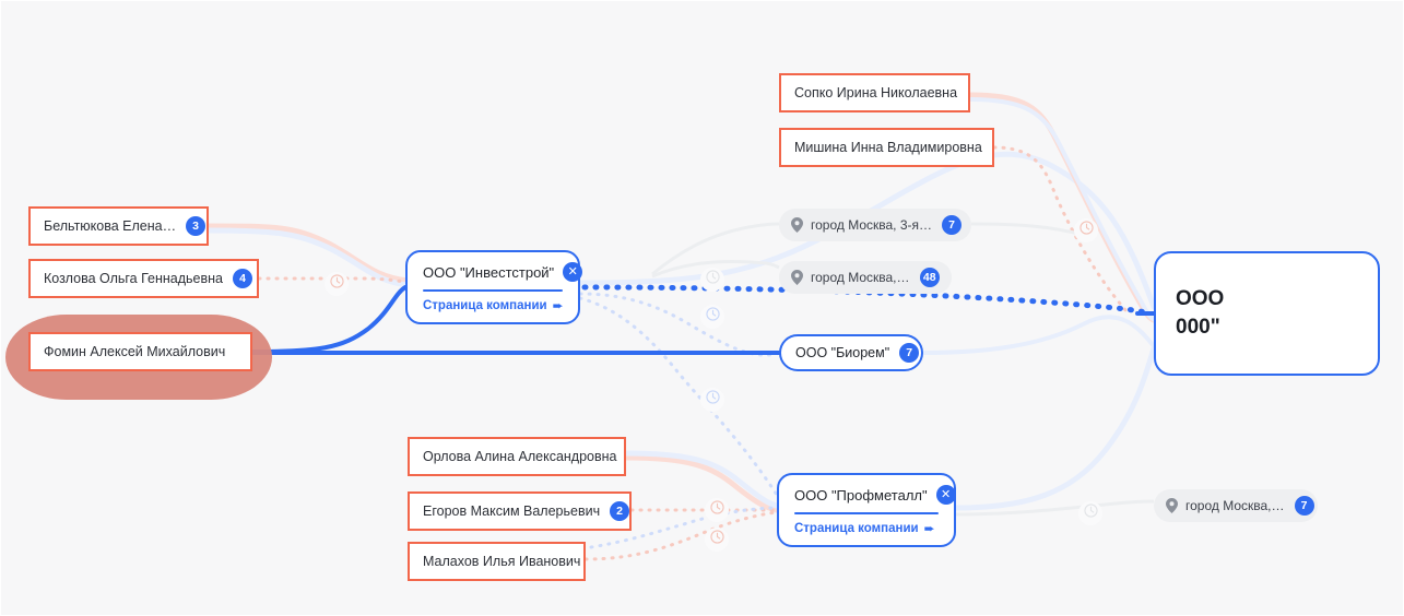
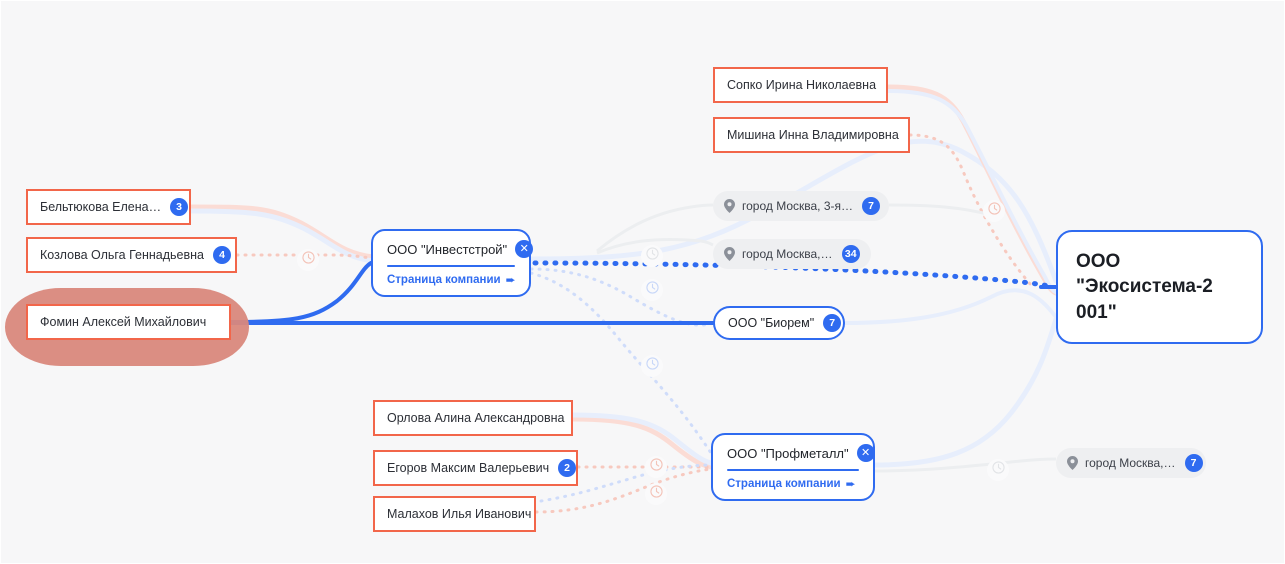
  Бельтюкова Елена…
  3
  Козлова Ольга Геннадьевна
  4
  Фомин Алексей Михайлович
  Сопко Ирина Николаевна
  Мишина Инна Владимировна
  Орлова Алина Александровна
  Егоров Максим Валерьевич
  2
  Малахов Илья Иванович
  ООО "Инвестстрой"
  ✕
  Страница компании
  ➨
  ООО "Профметалл"
  ✕
  Страница компании
  ➨
  ООО "Биорем"
  7
  город Москва, 3-я…
  7
  город Москва,…
- 48
+ 34
  город Москва,…
  7
  ООО
+ "Экосистема-2
- 000"
+ 001"
